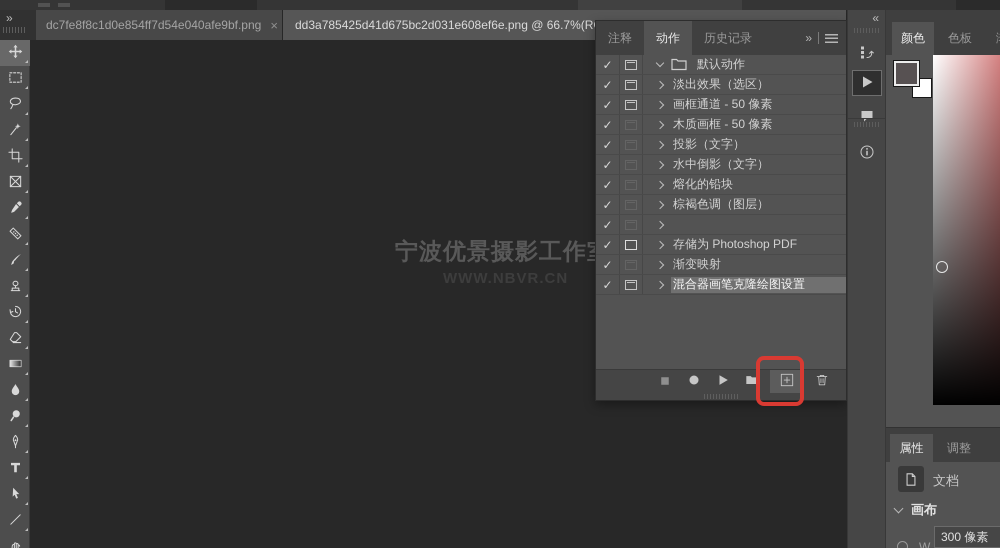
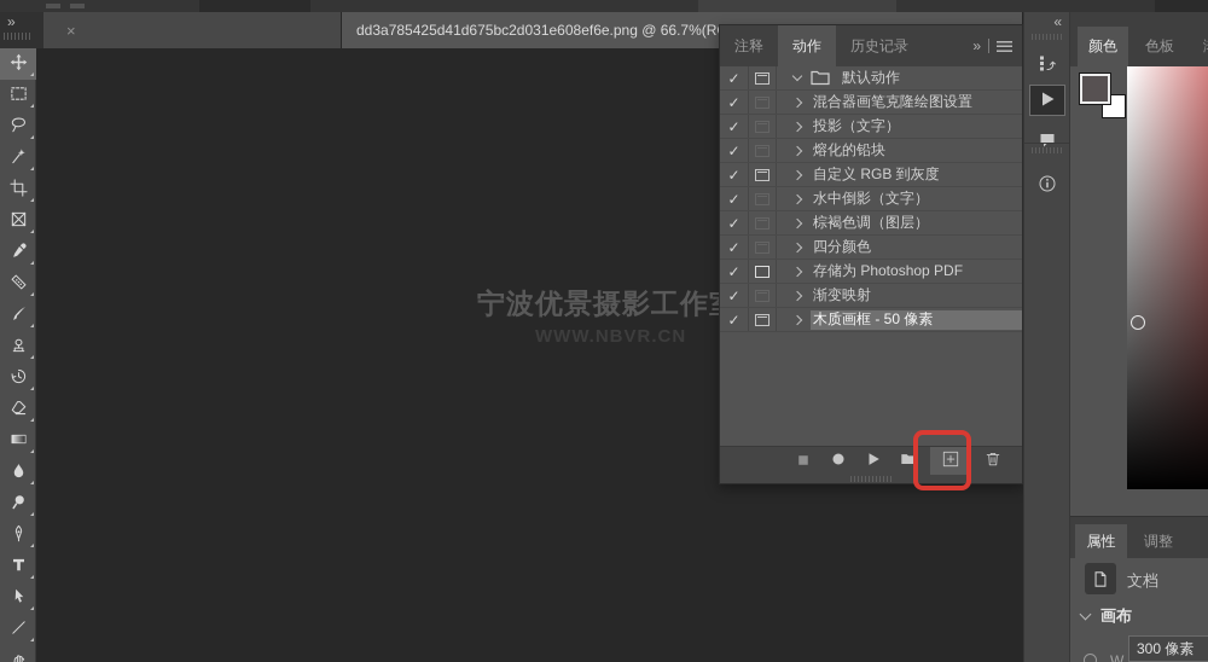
  »
- dc7fe8f8c1d0e854ff7d54e040afe9bf.png
  ×
  dd3a785425d41d675bc2d031e608ef6e.png @ 66.7%(R
  宁波优景摄影工作
  注释
  动作
  历史记录
  »
  默认动作
- 淡出效果（选区）
- 画框通道 - 50 像素
- 木质画框 - 50 像素
+ 混合器画笔克隆绘图设置
  投影（文字）
- 水中倒影（文字）
+ 熔化的铅块
+ 自定义 RGB 到灰度
- 熔化的铅块
+ 水中倒影（文字）
  棕褐色调（图层）
+ 四分颜色
  存储为 Photoshop PDF
  渐变映射
- 混合器画笔克隆绘图设置
+ 木质画框 - 50 像素
  «
  颜色
  色板
  属性
  调整
  文档
  画布
  W
  300 像素
